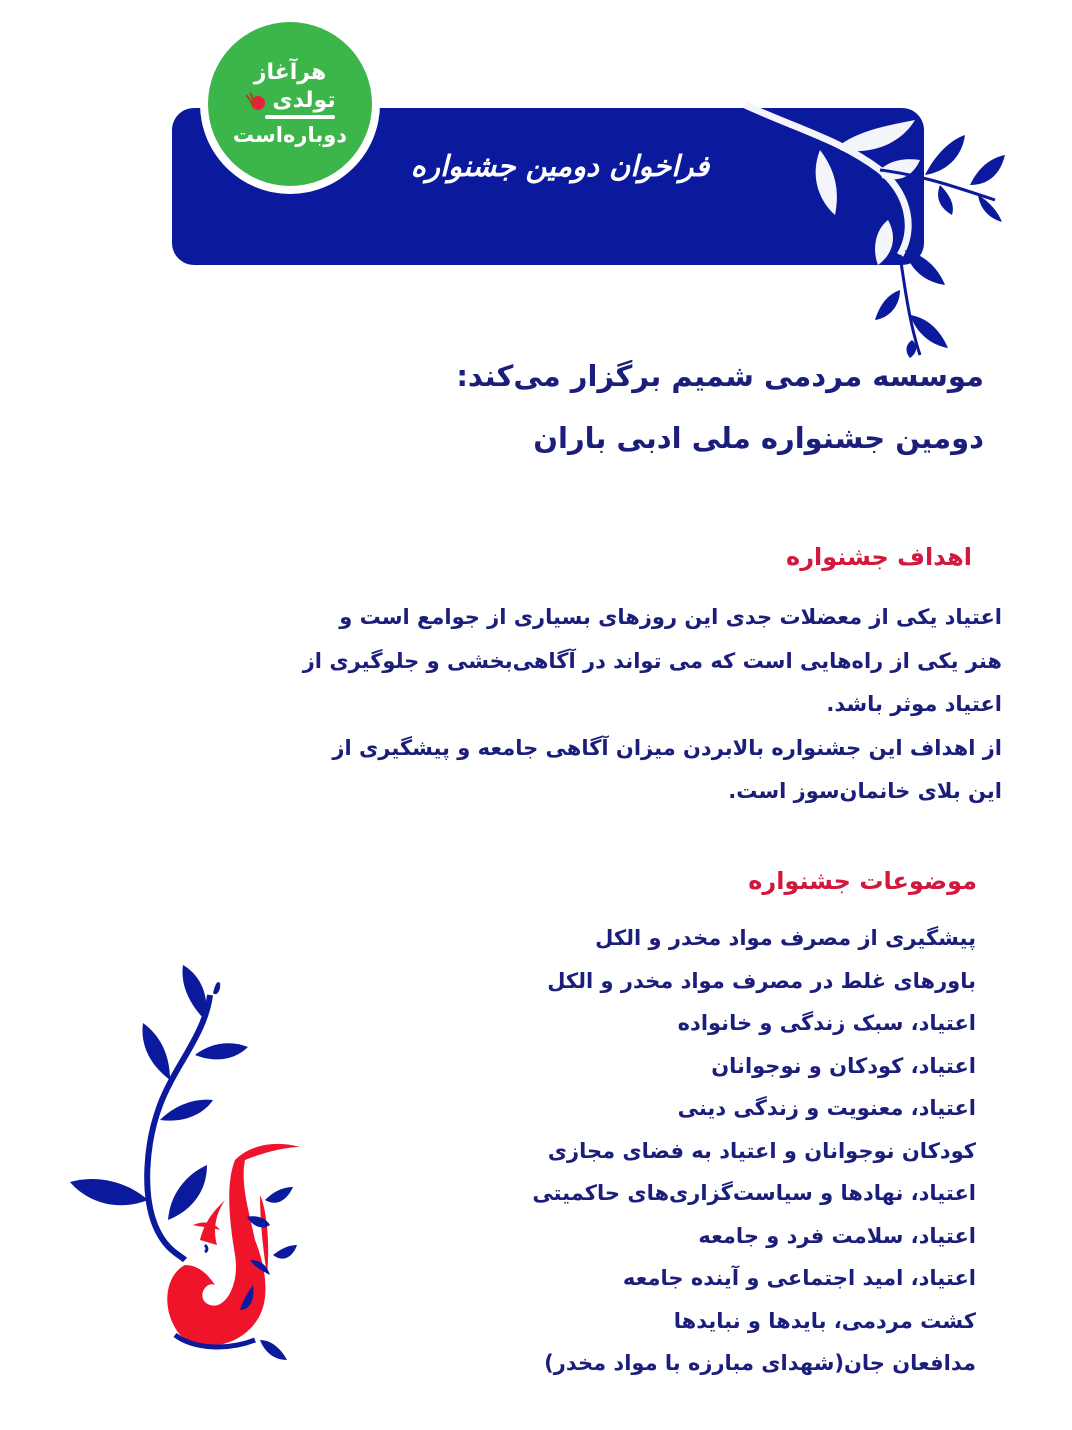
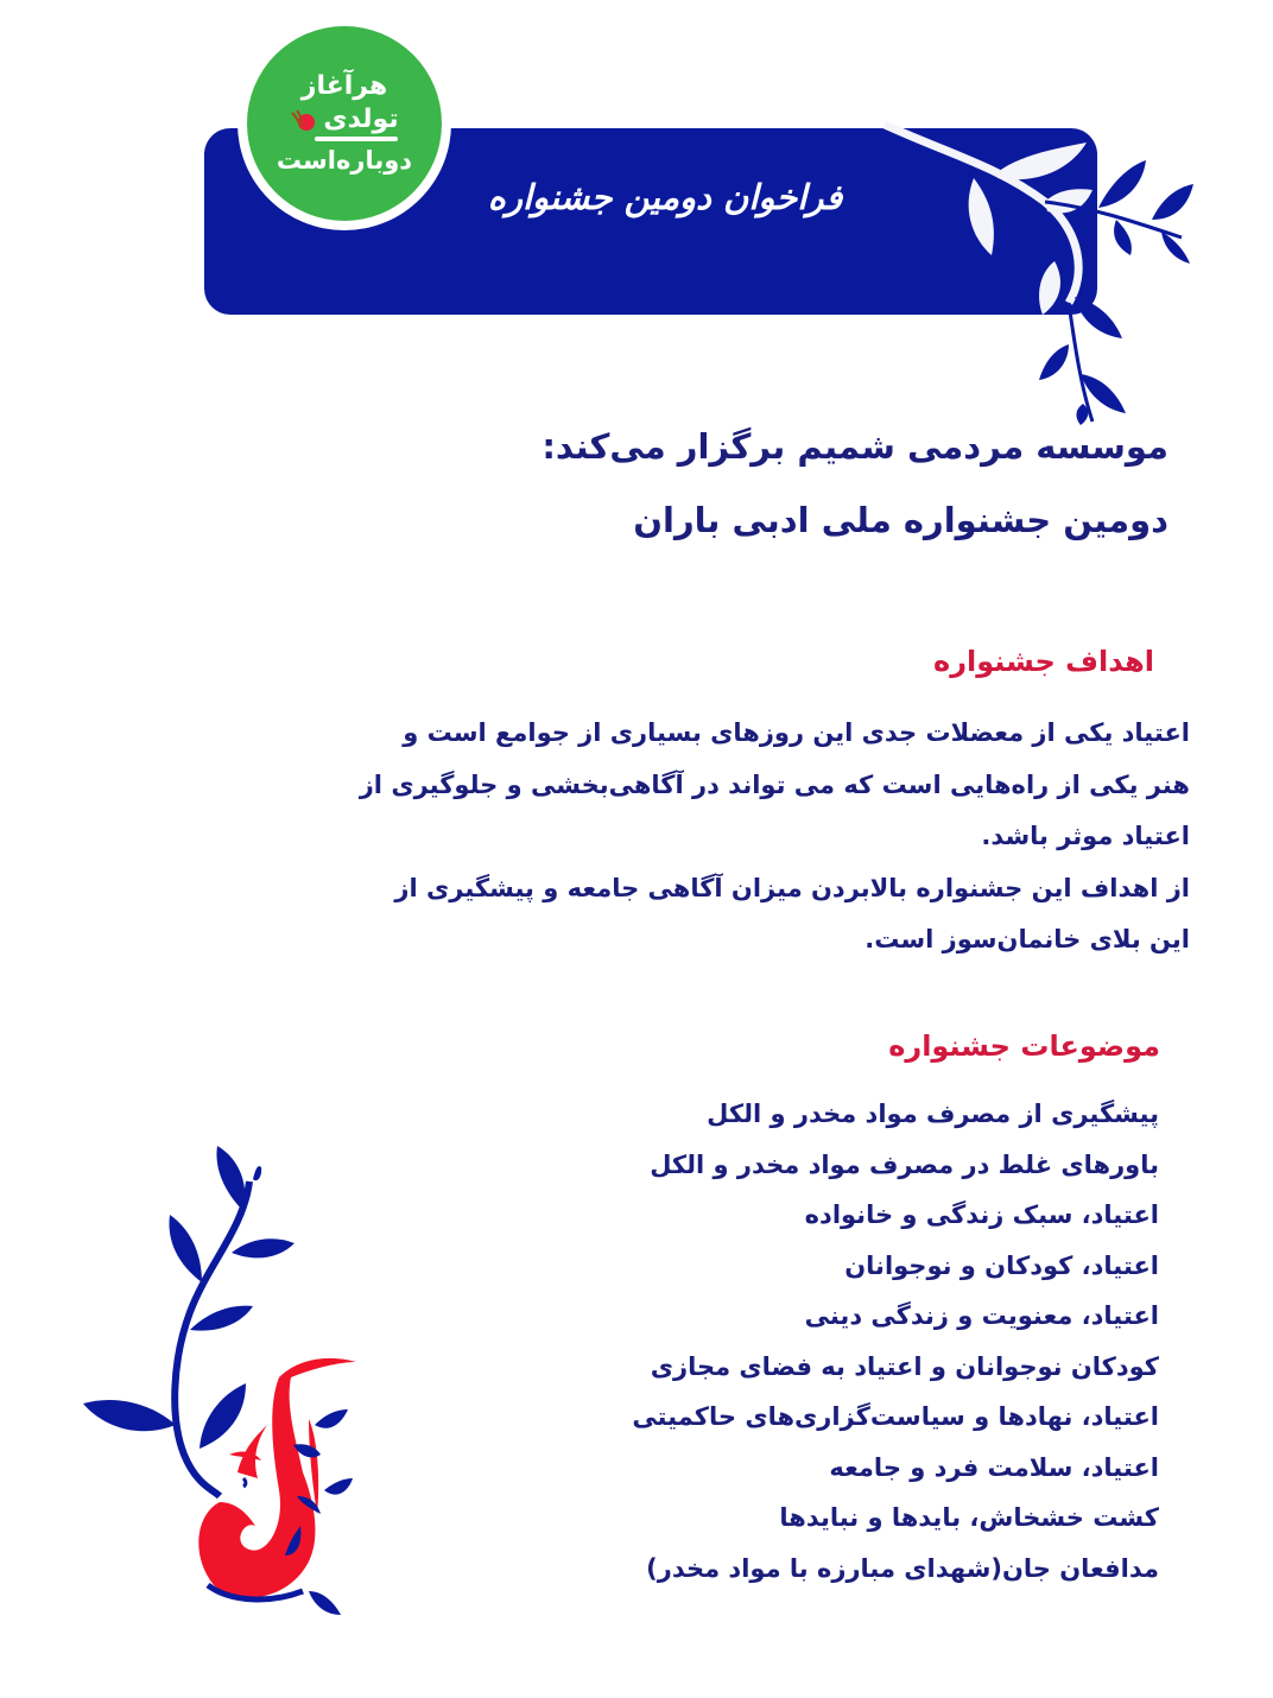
  هرآغاز
  تولدی
  دوباره‌است
  فراخوان دومین جشنواره
  موسسه مردمی شمیم برگزار می‌کند:
  دومین جشنواره ملی ادبی باران
  اهداف جشنواره
  اعتیاد یکی از معضلات جدی این روزهای بسیاری از جوامع است و هنر یکی از راه‌هایی است که می تواند در آگاهی‌بخشی و جلوگیری از اعتیاد موثر باشد.
  از اهداف این جشنواره بالابردن میزان آگاهی جامعه و پیشگیری از این بلای خانمان‌سوز است.
  موضوعات جشنواره
  پیشگیری از مصرف مواد مخدر و الکل
  باورهای غلط در مصرف مواد مخدر و الکل
  اعتیاد، سبک زندگی و خانواده
  اعتیاد، کودکان و نوجوانان
  اعتیاد، معنویت و زندگی دینی
  کودکان نوجوانان و اعتیاد به فضای مجازی
  اعتیاد، نهادها و سیاست‌گزاری‌های حاکمیتی
  اعتیاد، سلامت فرد و جامعه
- اعتیاد، امید اجتماعی و آینده جامعه
- کشت مردمی، بایدها و نبایدها
+ کشت خشخاش، بایدها و نبایدها
  مدافعان جان(شهدای مبارزه با مواد مخدر)
